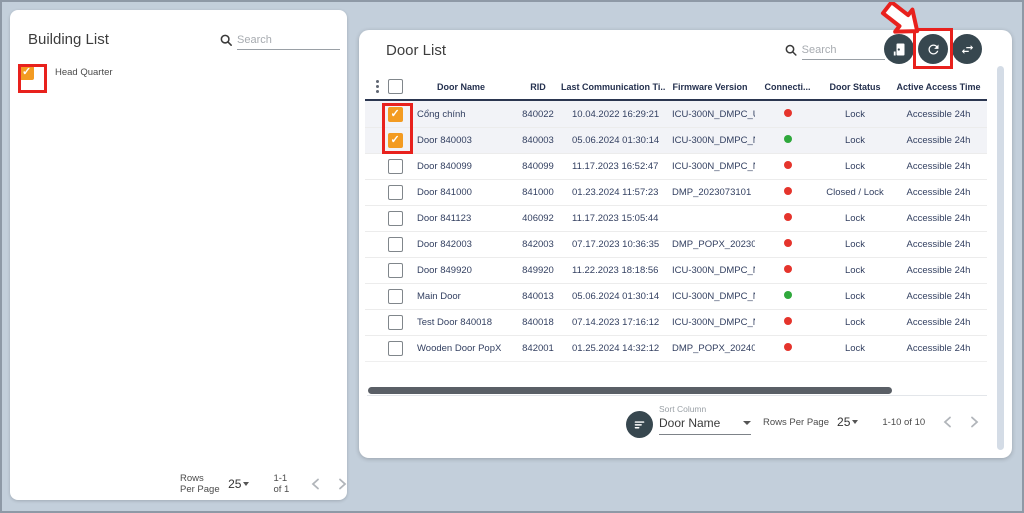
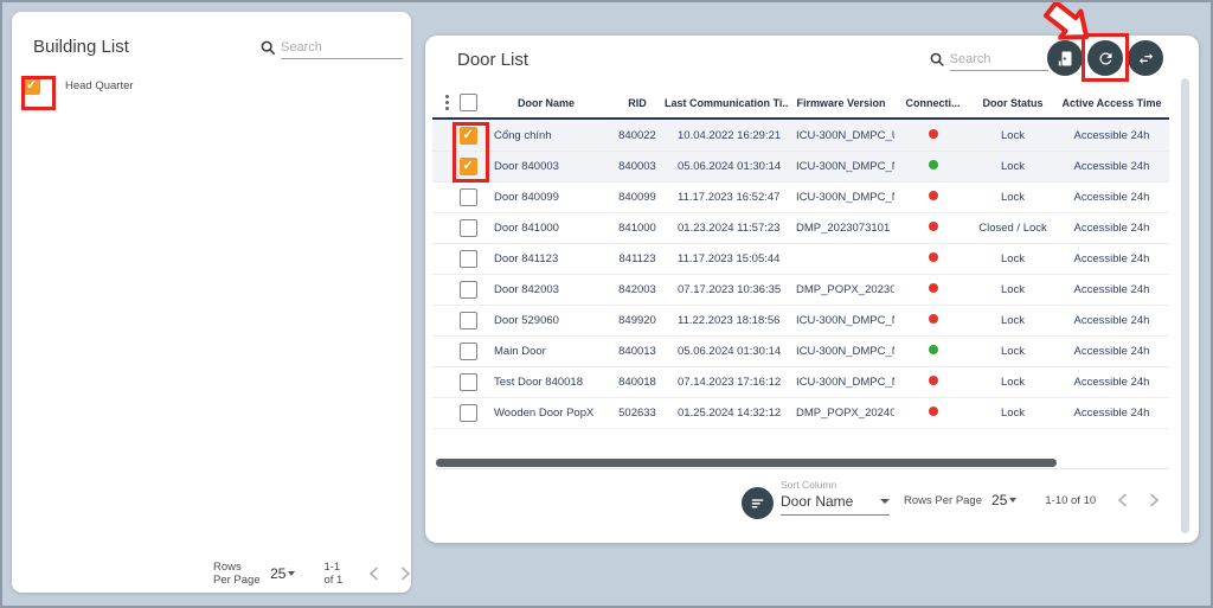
  Building List
  Search
  Head Quarter
  Rows Per Page
  25
  1-1 of 1
  Door List
  Search
  Door Name
  RID
  Last Communication Ti..
  Firmware Version
  Connecti...
  Door Status
  Active Access Time
  Cổng chính
  840022
  10.04.2022 16:29:21
  ICU-300N_DMPC_
  Lock
  Accessible 24h
  Door 840003
  840003
  05.06.2024 01:30:14
  ICU-300N_DMPC_
  Lock
  Accessible 24h
  Door 840099
  840099
  11.17.2023 16:52:47
  ICU-300N_DMPC_
  Lock
  Accessible 24h
  Door 841000
  841000
  01.23.2024 11:57:23
  DMP_2023073101
  Closed / Lock
  Accessible 24h
  Door 841123
- 406092
+ 841123
  11.17.2023 15:05:44
  Lock
  Accessible 24h
  Door 842003
  842003
  07.17.2023 10:36:35
  DMP_POPX_20230
  Lock
  Accessible 24h
- Door 849920
+ Door 529060
  849920
  11.22.2023 18:18:56
  ICU-300N_DMPC_
  Lock
  Accessible 24h
  Main Door
  840013
  05.06.2024 01:30:14
  ICU-300N_DMPC_
  Lock
  Accessible 24h
  Test Door 840018
  840018
  07.14.2023 17:16:12
  ICU-300N_DMPC_
  Lock
  Accessible 24h
  Wooden Door PopX
- 842001
+ 502633
  01.25.2024 14:32:12
  DMP_POPX_20240
  Lock
  Accessible 24h
  Sort Column
  Door Name
  Rows Per Page
  25
  1-10 of 10
